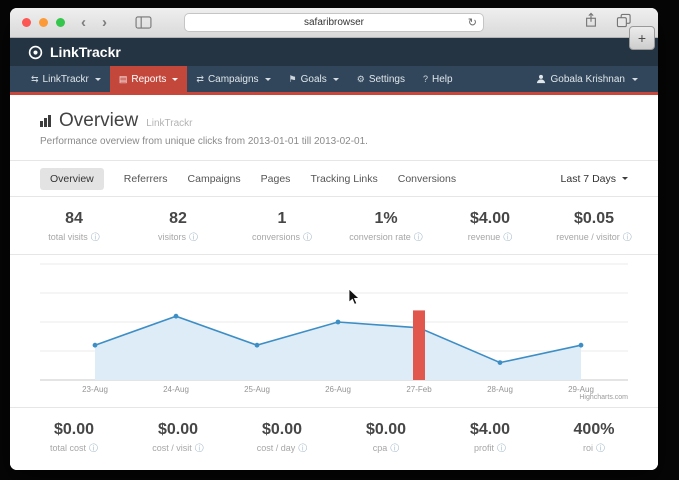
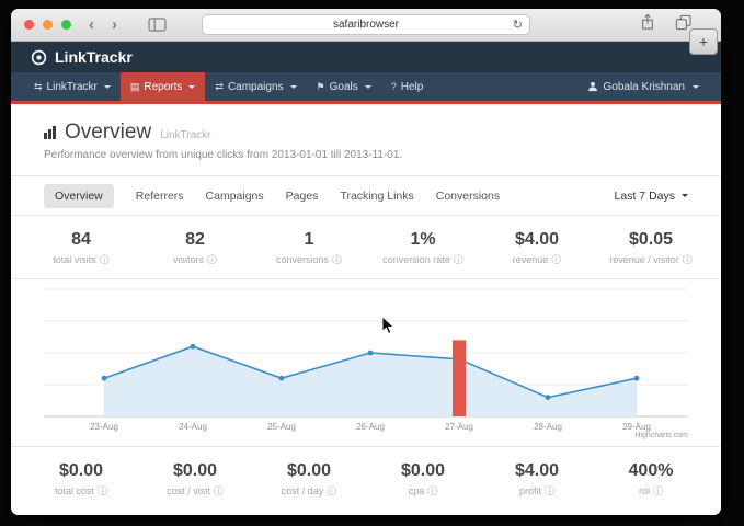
  ‹
  ›
  safaribrowser
  ↻
  LinkTrackr
  ⇆
  LinkTrackr
  ▤
  Reports
  ⇄
  Campaigns
  ⚑
  Goals
- ⚙
- Settings
  ?
  Help
  Gobala Krishnan
  Overview
  LinkTrackr
- Performance overview from unique clicks from 2013-01-01 till 2013-02-01.
+ Performance overview from unique clicks from 2013-01-01 till 2013-11-01.
  Overview
  Referrers
  Campaigns
  Pages
  Tracking Links
  Conversions
  Last 7 Days
  84
  total visits
  ⓘ
  82
  visitors
  ⓘ
  1
  conversions
  ⓘ
  1%
  conversion rate
  ⓘ
  $4.00
  revenue
  ⓘ
  $0.05
  revenue / visitor
  ⓘ
  23-Aug
  24-Aug
  25-Aug
  26-Aug
- 27-Feb
+ 27-Aug
  28-Aug
  29-Aug
  $0.00
  total cost
  ⓘ
  $0.00
  cost / visit
  ⓘ
  $0.00
  cost / day
  ⓘ
  $0.00
  cpa
  ⓘ
  $4.00
  profit
  ⓘ
  400%
  roi
  ⓘ
  +
